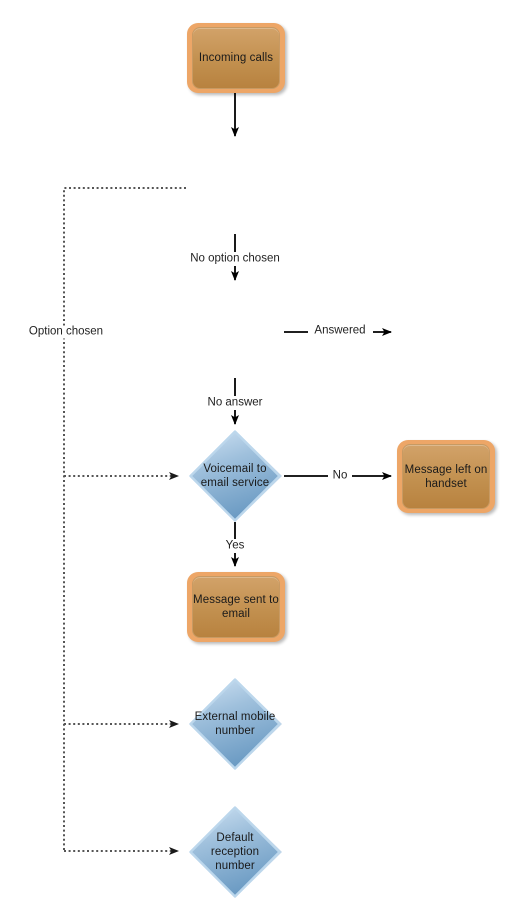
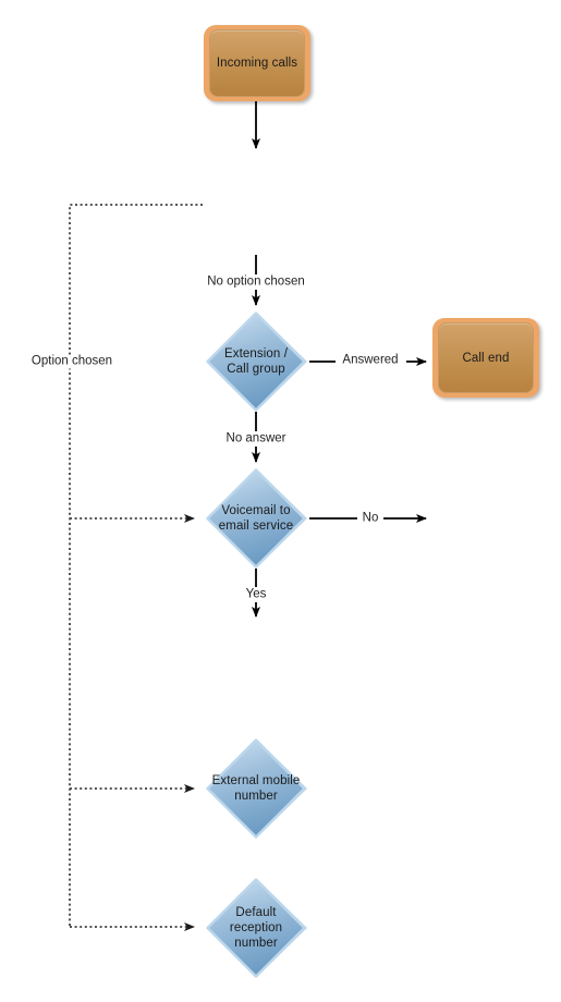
  Incoming calls
+ Extension /
+ Call group
+ Call end
  Voicemail to
  email service
- Message left on
- handset
- Message sent to
- email
  External mobile
  number
  Default
  reception
  number
  No option chosen
  Answered
  No answer
  No
  Yes
  Option chosen
